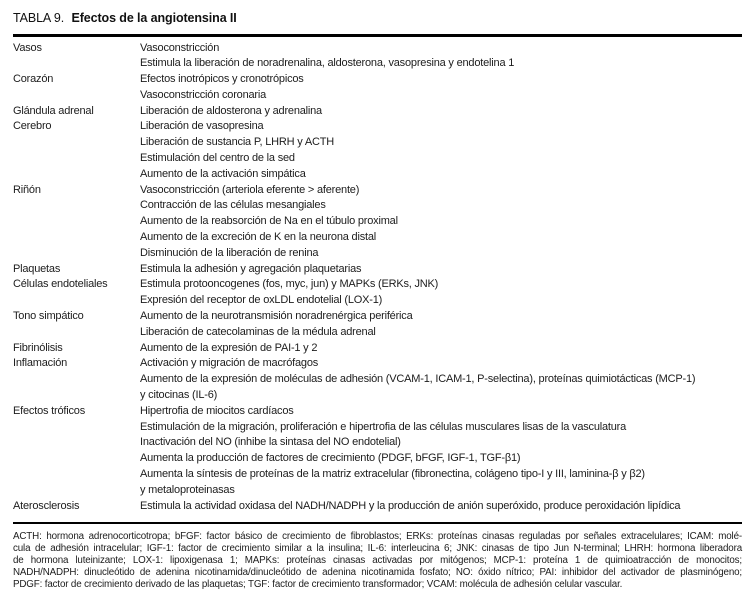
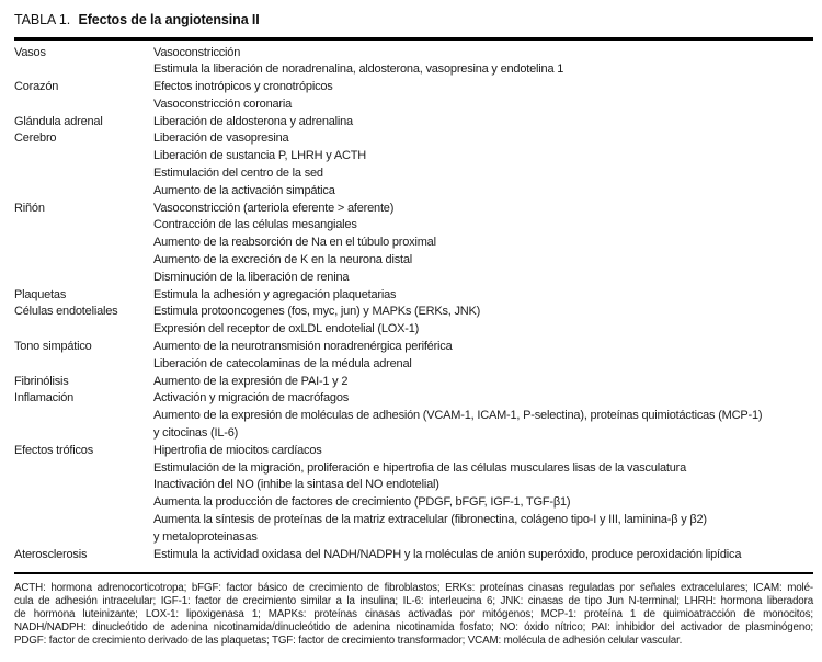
- TABLA 9. Efectos de la angiotensina II
+ TABLA 1. Efectos de la angiotensina II
  Vasos
  Vasoconstricción
  Estimula la liberación de noradrenalina, aldosterona, vasopresina y endotelina 1
  Corazón
  Efectos inotrópicos y cronotrópicos
  Vasoconstricción coronaria
  Glándula adrenal
  Liberación de aldosterona y adrenalina
  Cerebro
  Liberación de vasopresina
  Liberación de sustancia P, LHRH y ACTH
  Estimulación del centro de la sed
  Aumento de la activación simpática
  Riñón
  Vasoconstricción (arteriola eferente > aferente)
  Contracción de las células mesangiales
  Aumento de la reabsorción de Na en el túbulo proximal
  Aumento de la excreción de K en la neurona distal
  Disminución de la liberación de renina
  Plaquetas
  Estimula la adhesión y agregación plaquetarias
  Células endoteliales
  Estimula protooncogenes (fos, myc, jun) y MAPKs (ERKs, JNK)
  Expresión del receptor de oxLDL endotelial (LOX-1)
  Tono simpático
  Aumento de la neurotransmisión noradrenérgica periférica
  Liberación de catecolaminas de la médula adrenal
  Fibrinólisis
  Aumento de la expresión de PAI-1 y 2
  Inflamación
  Activación y migración de macrófagos
  Aumento de la expresión de moléculas de adhesión (VCAM-1, ICAM-1, P-selectina), proteínas quimiotácticas (MCP-1)
  y citocinas (IL-6)
  Efectos tróficos
  Hipertrofia de miocitos cardíacos
  Estimulación de la migración, proliferación e hipertrofia de las células musculares lisas de la vasculatura
  Inactivación del NO (inhibe la sintasa del NO endotelial)
  Aumenta la producción de factores de crecimiento (PDGF, bFGF, IGF-1, TGF-β1)
  Aumenta la síntesis de proteínas de la matriz extracelular (fibronectina, colágeno tipo-I y III, laminina-β y β2)
  y metaloproteinasas
  Aterosclerosis
- Estimula la actividad oxidasa del NADH/NADPH y la producción de anión superóxido, produce peroxidación lipídica
+ Estimula la actividad oxidasa del NADH/NADPH y la moléculas de anión superóxido, produce peroxidación lipídica
  ACTH: hormona adrenocorticotropa; bFGF: factor básico de crecimiento de fibroblastos; ERKs: proteínas cinasas reguladas por señales extracelulares; ICAM: molé-
  cula de adhesión intracelular; IGF-1: factor de crecimiento similar a la insulina; IL-6: interleucina 6; JNK: cinasas de tipo Jun N-terminal; LHRH: hormona liberadora
  de hormona luteinizante; LOX-1: lipoxigenasa 1; MAPKs: proteínas cinasas activadas por mitógenos; MCP-1: proteína 1 de quimioatracción de monocitos;
  NADH/NADPH: dinucleótido de adenina nicotinamida/dinucleótido de adenina nicotinamida fosfato; NO: óxido nítrico; PAI: inhibidor del activador de plasminógeno;
  PDGF: factor de crecimiento derivado de las plaquetas; TGF: factor de crecimiento transformador; VCAM: molécula de adhesión celular vascular.
